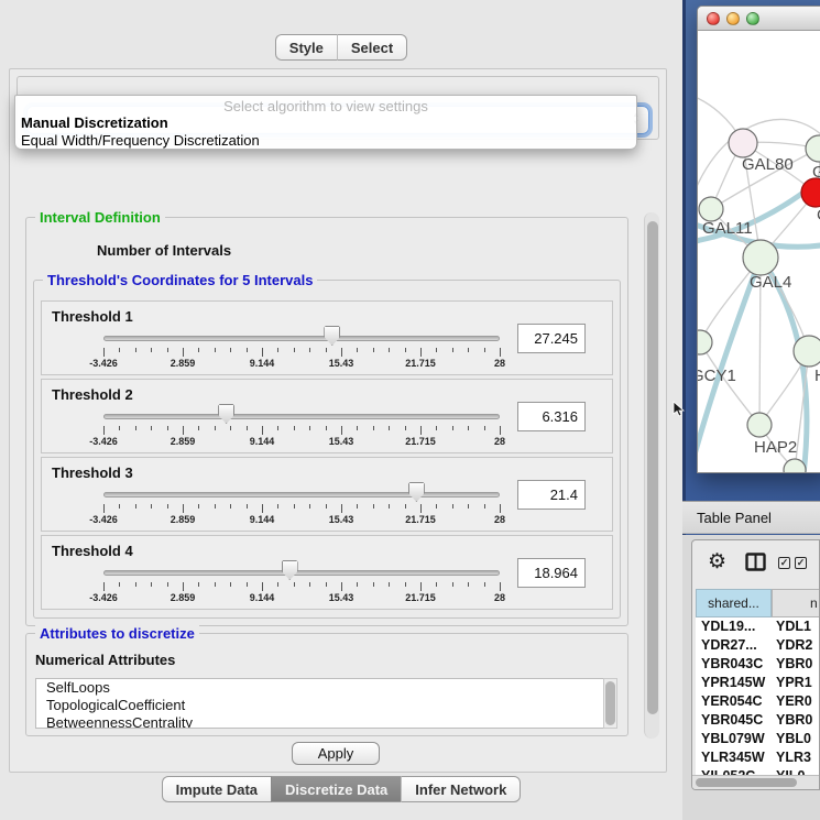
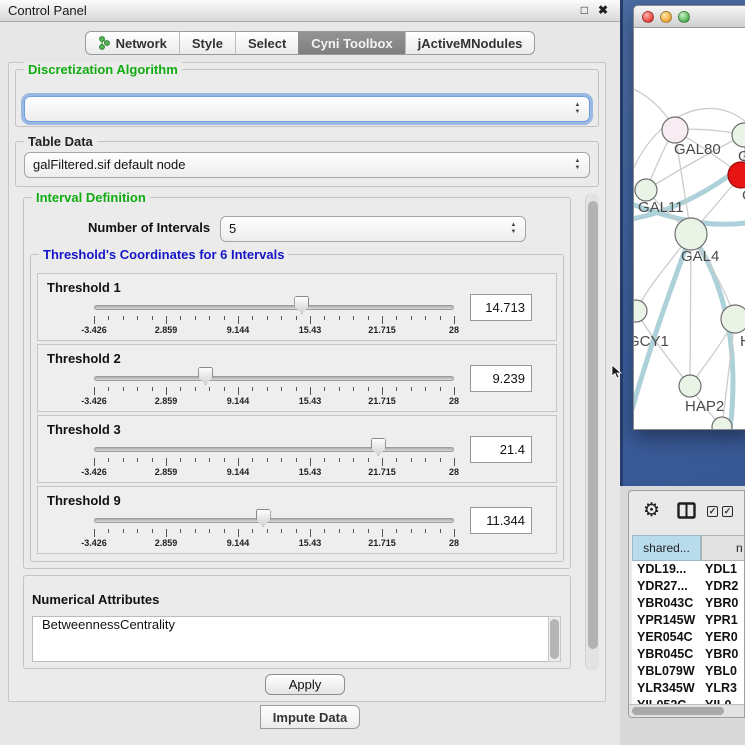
+ Control Panel
+ □
+ ✖
+ Network
  Style
  Select
+ Cyni Toolbox
+ jActiveMNodules
+ Discretization Algorithm
+ Table Data
+ galFiltered.sif default node
  Interval Definition
  Number of Intervals
+ 5
- Threshold's Coordinates for 5 Intervals
+ Threshold's Coordinates for 6 Intervals
  Threshold 1
  -3.426
  2.859
  9.144
  15.43
  21.715
  28
- 27.245
+ 14.713
  Threshold 2
  -3.426
  2.859
  9.144
  15.43
  21.715
  28
- 6.316
+ 9.239
  Threshold 3
  -3.426
  2.859
  9.144
  15.43
  21.715
  28
  21.4
- Threshold 4
+ Threshold 9
  -3.426
  2.859
  9.144
  15.43
  21.715
  28
- 18.964
+ 11.344
- Attributes to discretize
  Numerical Attributes
- SelfLoops
- TopologicalCoefficient
  BetweennessCentrality
  Apply
  Impute Data
- Discretize Data
- Infer Network
- Select algorithm to view settings
- Manual Discretization
- Equal Width/Frequency Discretization
  GAL80
  GAL11
  GAL4
  GCY1
  HAP2
- Table Panel
  ⚙
  ✓
  ✓
  shared...
  n
  YDL19...
  YDL1
  YDR27...
  YDR2
  YBR043C
  YBR0
  YPR145W
  YPR1
  YER054C
  YER0
  YBR045C
  YBR0
  YBL079W
  YBL0
  YLR345W
  YLR3
